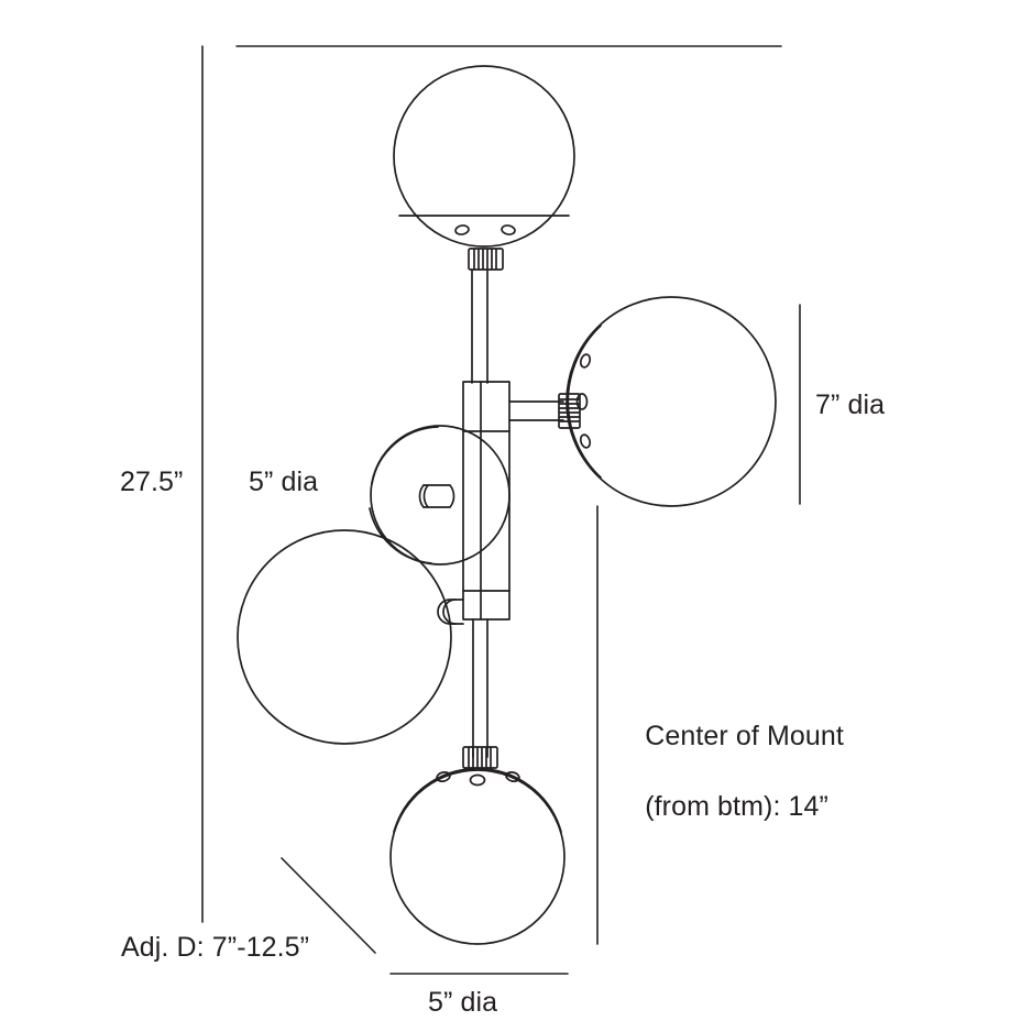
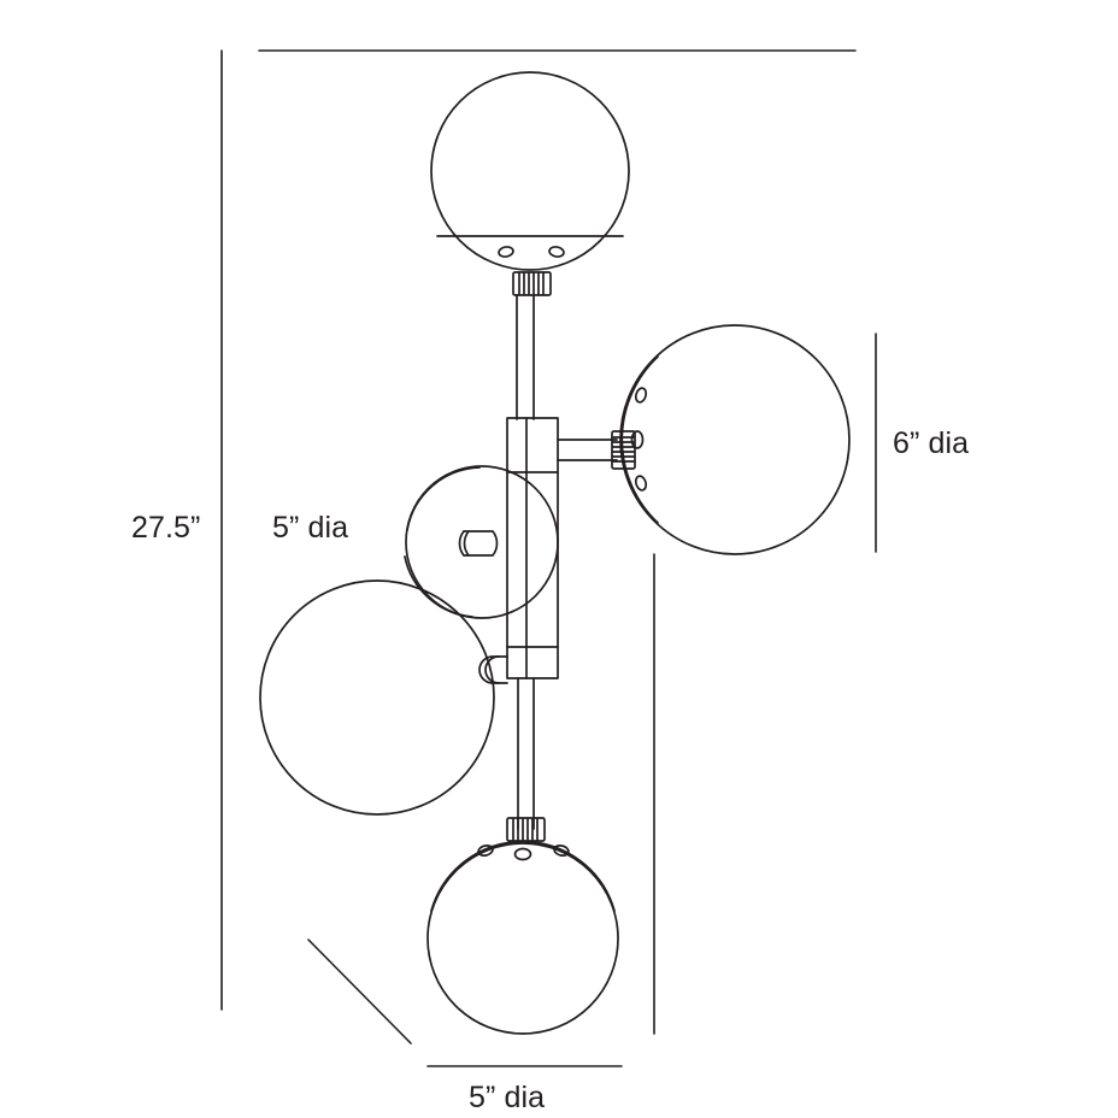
  27.5”
  5” dia
- 7” dia
+ 6” dia
- Center of Mount
- (from btm): 14”
- Adj. D: 7”-12.5”
  5” dia
